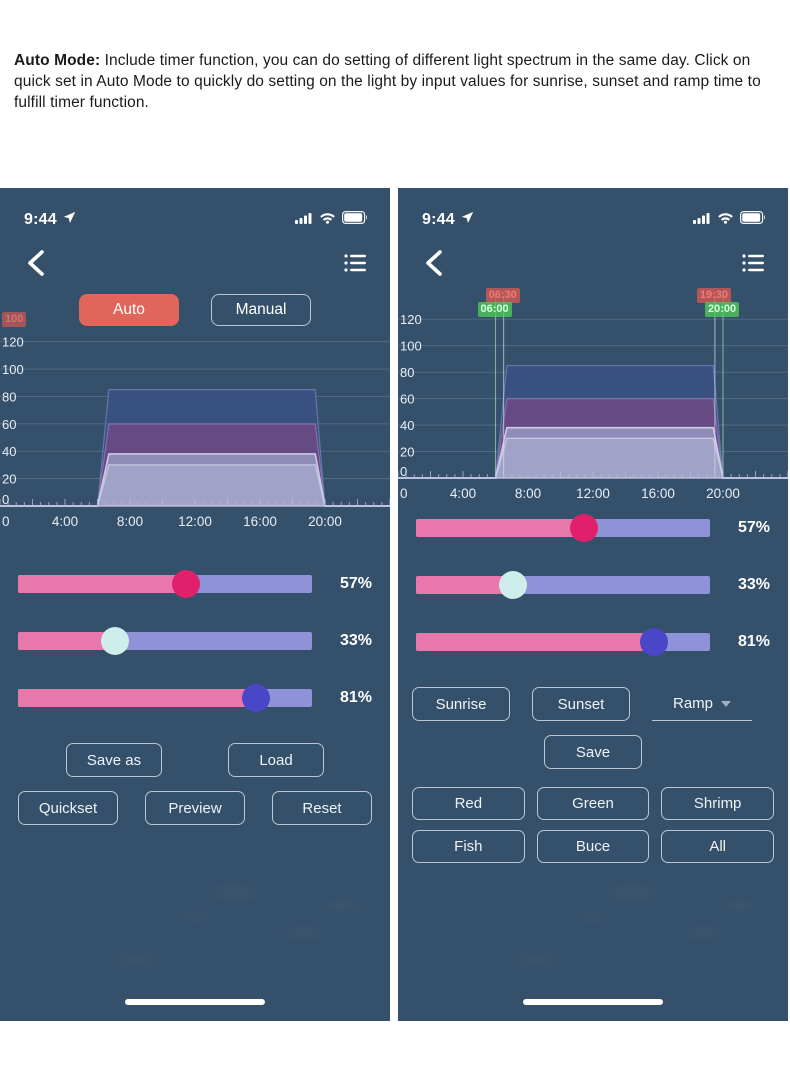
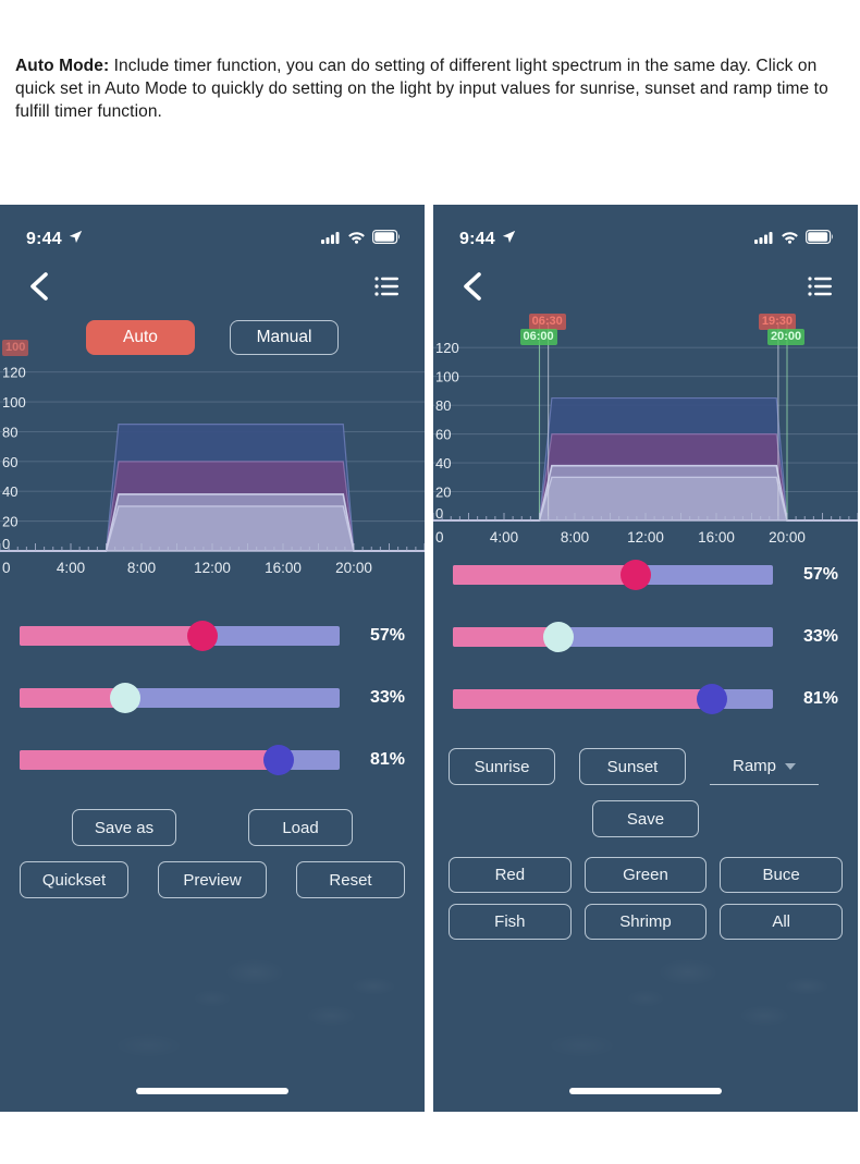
  Auto Mode: Include timer function, you can do setting of different light spectrum in the same day. Click on quick set in Auto Mode to quickly do setting on the light by input values for sunrise, sunset and ramp time to fulfill timer function.
  9:44
  Auto
  Manual
  120
  100
  80
  60
  40
  20
  0
  0
  4:00
  8:00
  12:00
  16:00
  20:00
  100
  57%
  33%
  81%
  Save as
  Load
  Quickset
  Preview
  Reset
  9:44
  120
  100
  80
  60
  40
  20
  0
  0
  4:00
  8:00
  12:00
  16:00
  20:00
  06:30
  06:00
  19:30
  20:00
  57%
  33%
  81%
  Sunrise
  Sunset
  Ramp
  Save
  Red
  Green
- Shrimp
+ Buce
  Fish
- Buce
+ Shrimp
  All
